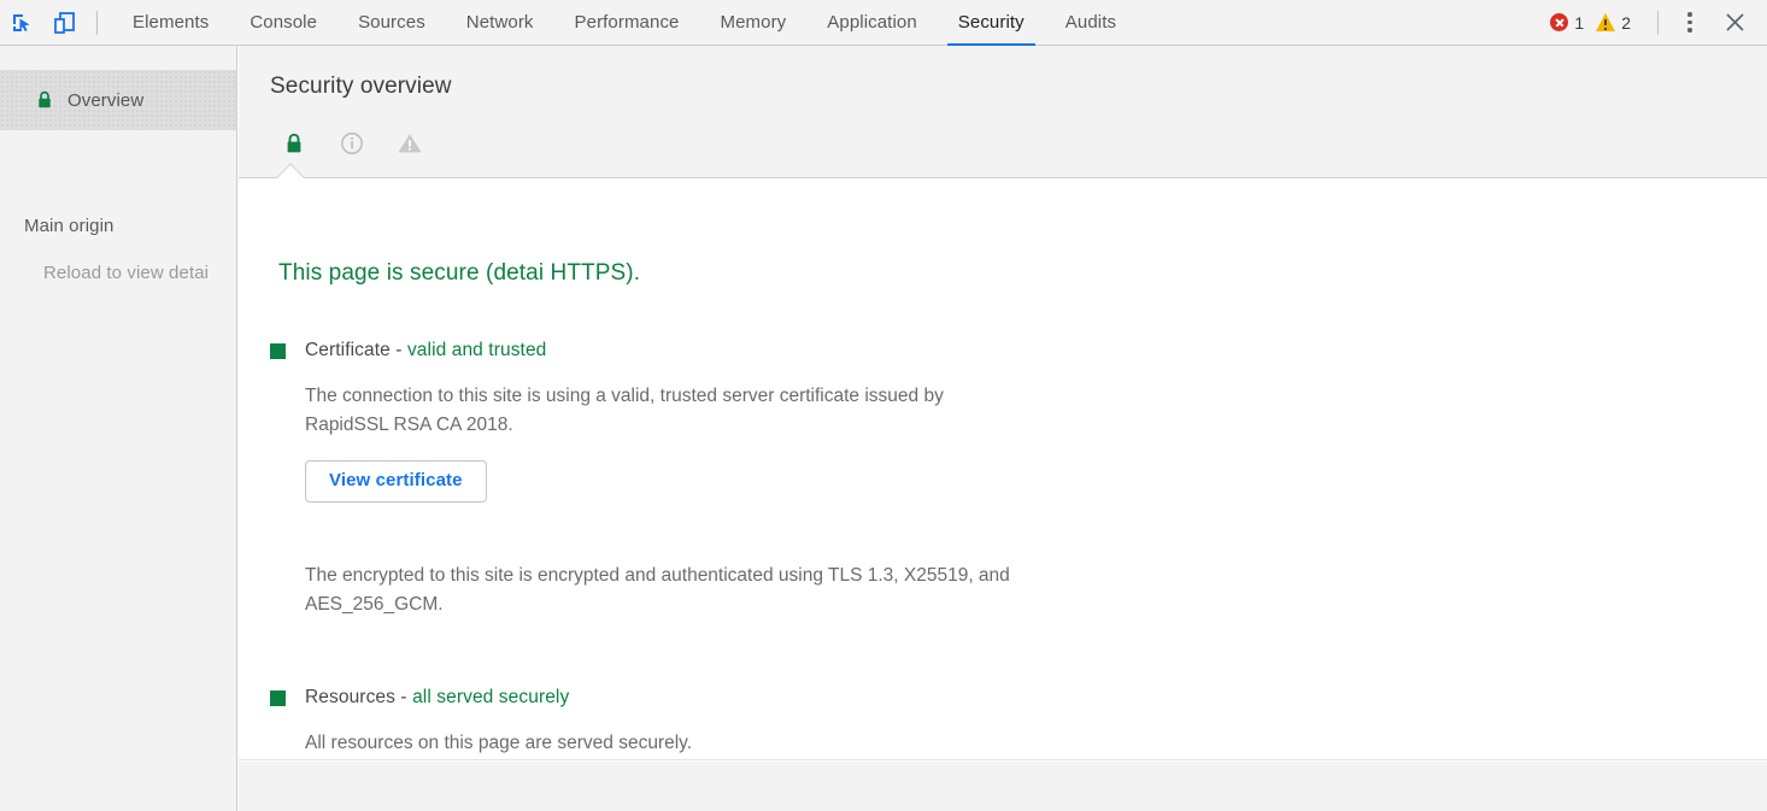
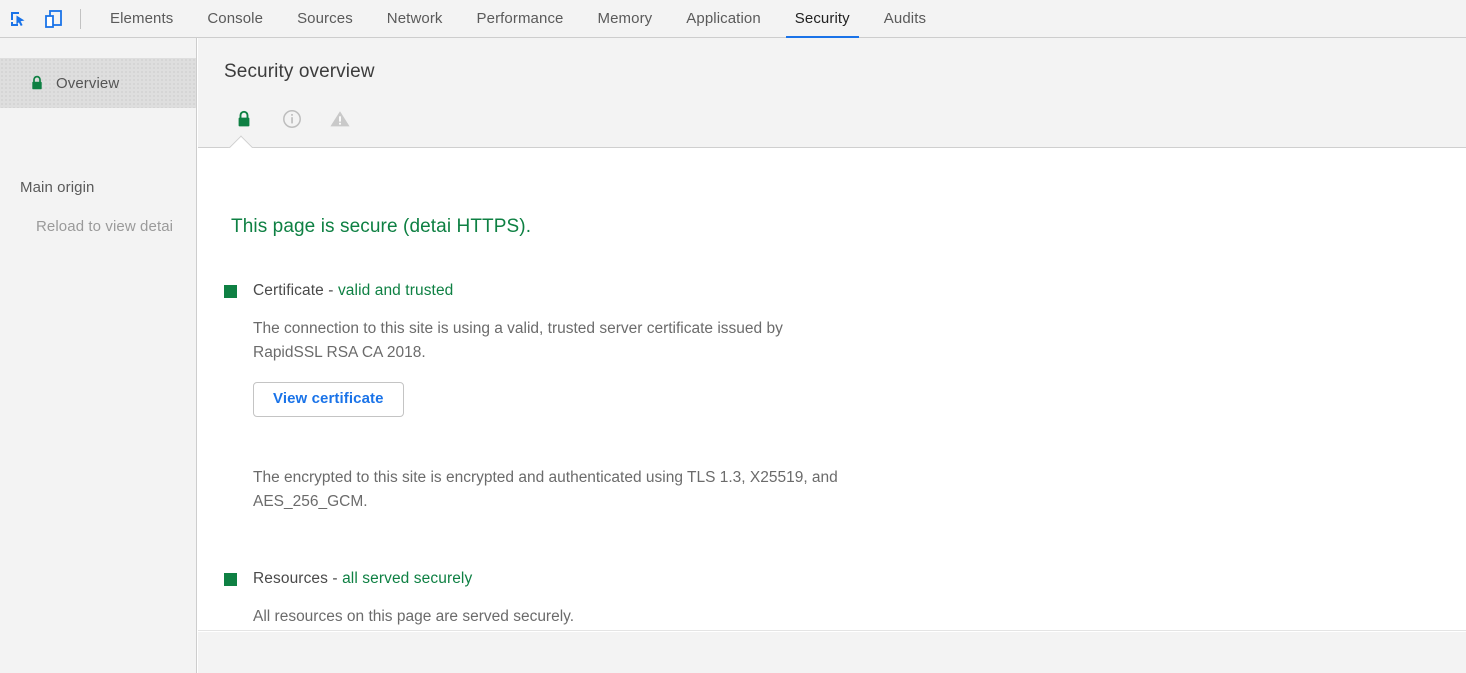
  Elements
  Console
  Sources
  Network
  Performance
  Memory
  Application
  Security
  Audits
- 1
- 2
  Overview
  Main origin
  Reload to view detai
  Security overview
  This page is secure (detai HTTPS).
  Certificate - valid and trusted
  The connection to this site is using a valid, trusted server certificate issued by RapidSSL RSA CA 2018.
  View certificate
  The encrypted to this site is encrypted and authenticated using TLS 1.3, X25519, and AES_256_GCM.
  Resources - all served securely
  All resources on this page are served securely.
